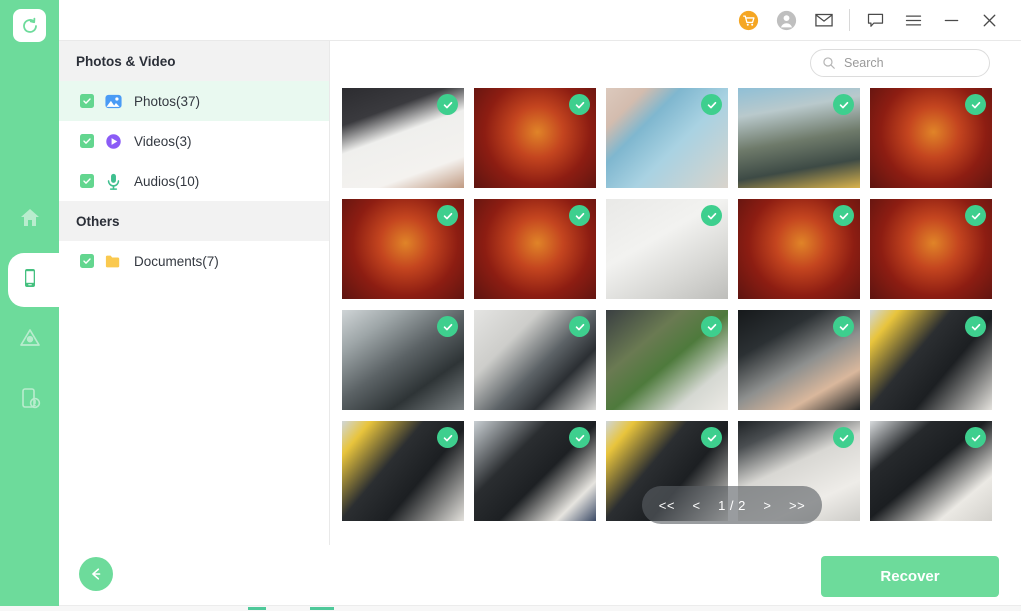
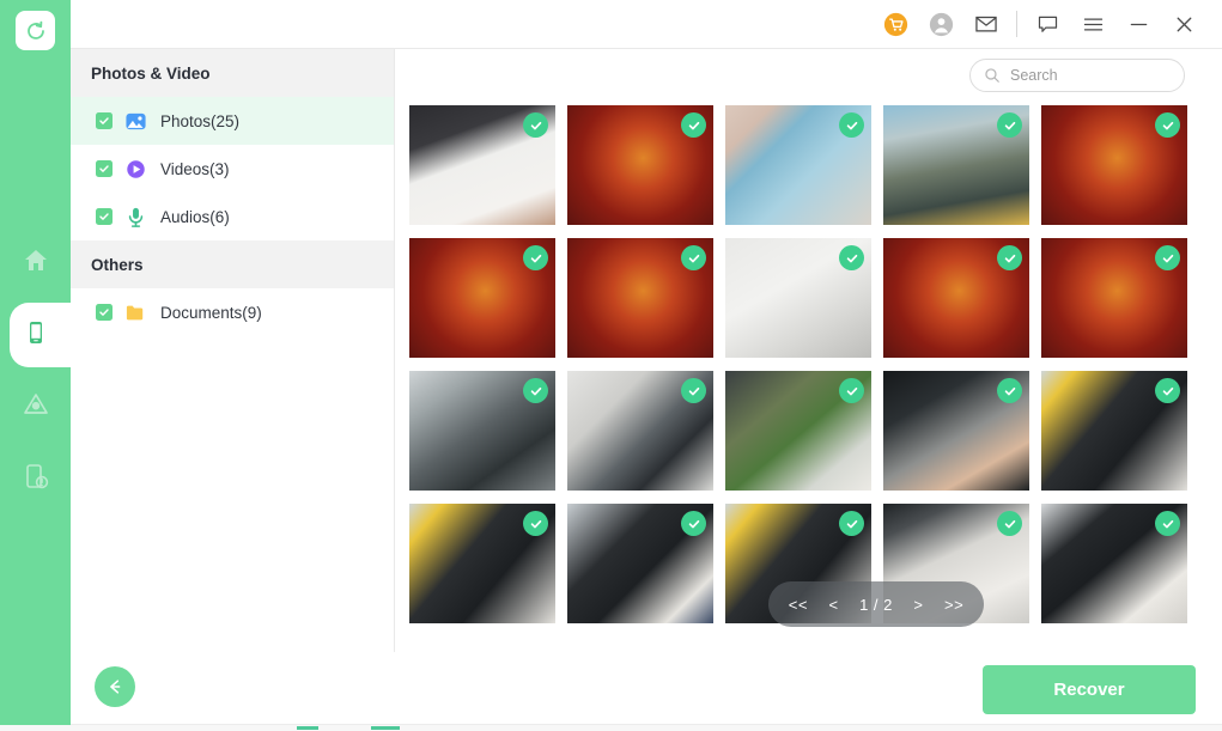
  Photos & Video
- Photos(37)
+ Photos(25)
  Videos(3)
- Audios(10)
+ Audios(6)
  Others
- Documents(7)
+ Documents(9)
  Search
  <<
  <
  1 / 2
  >
  >>
  Recover
